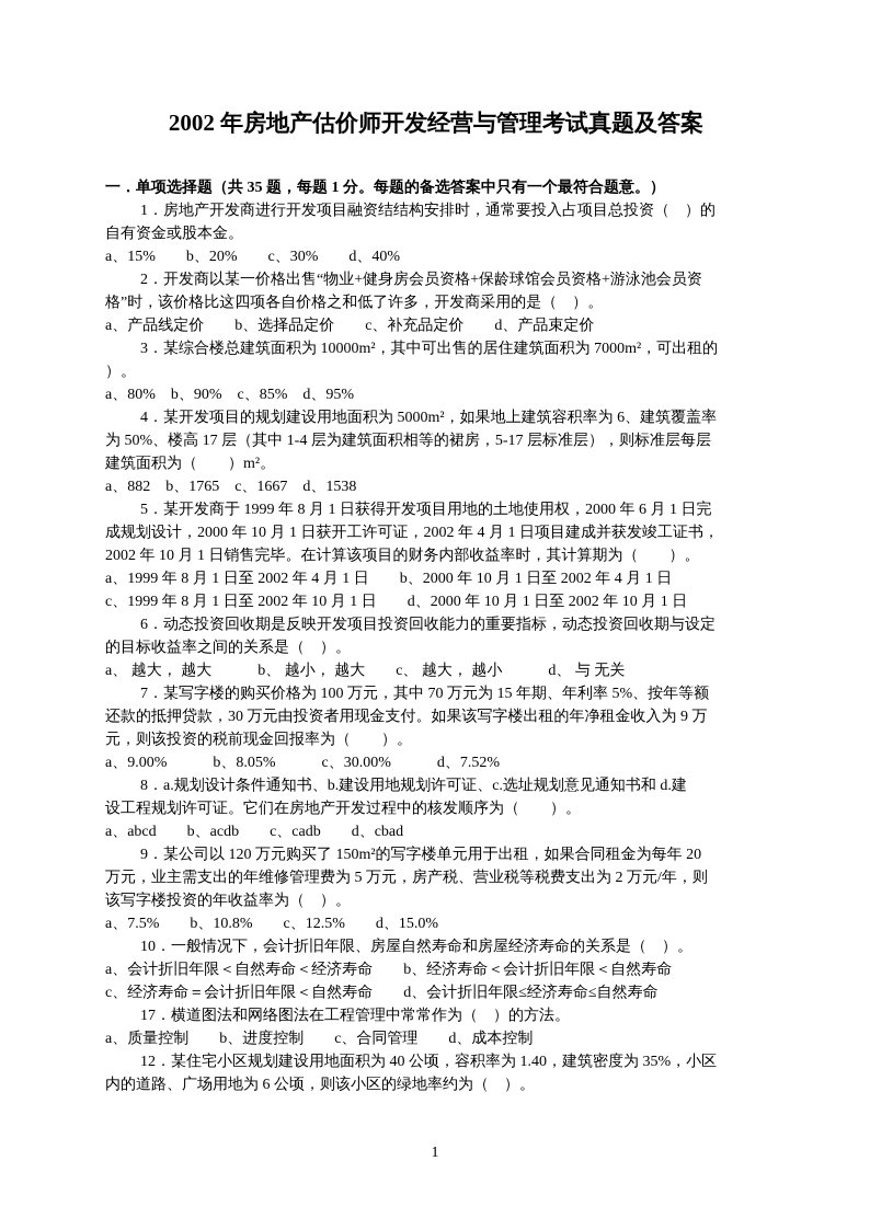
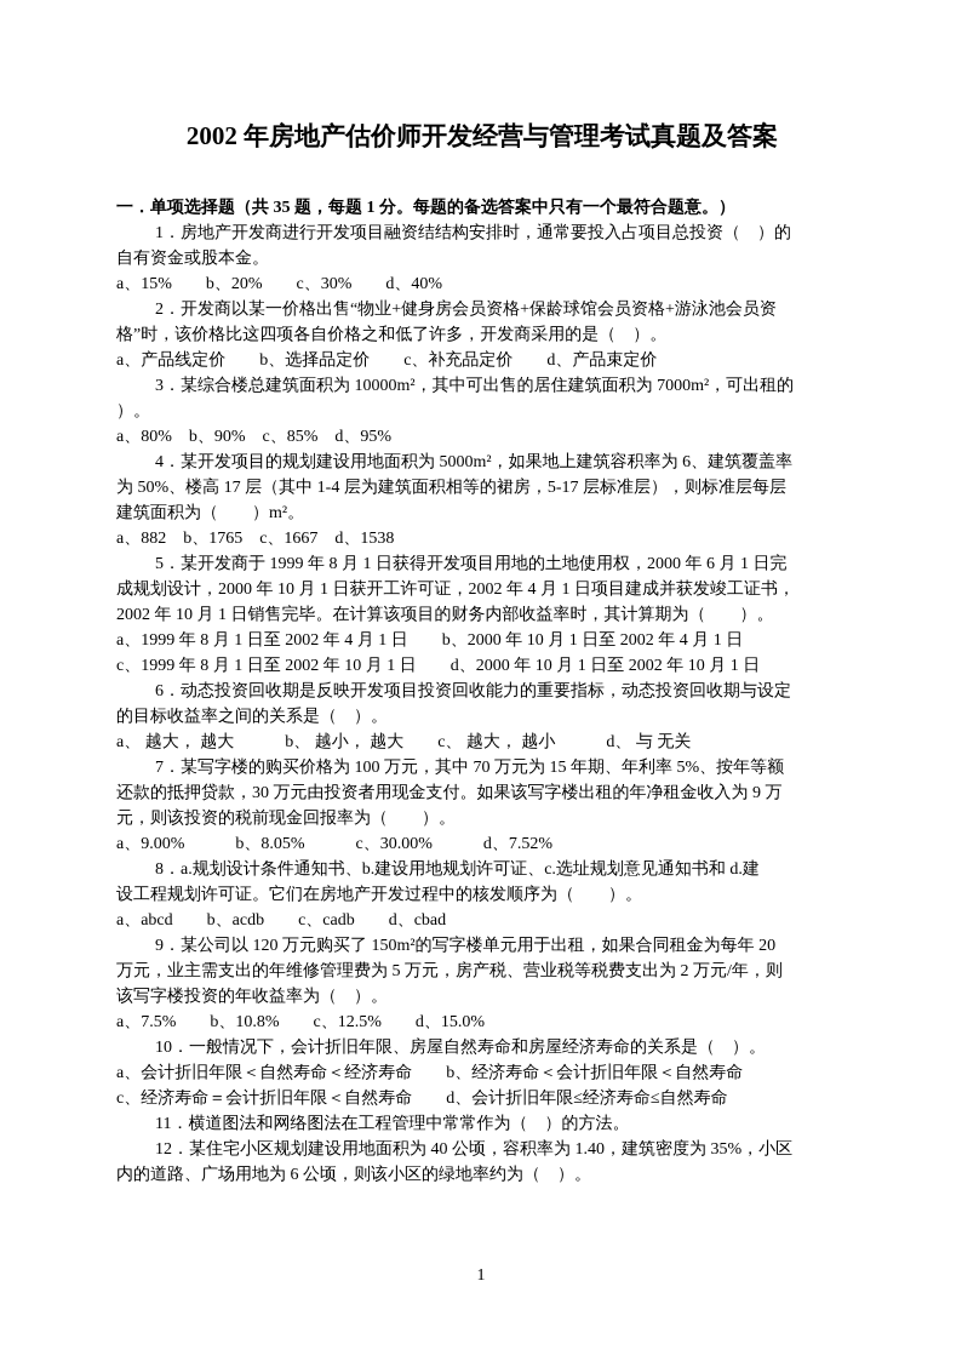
  2002 年房地产估价师开发经营与管理考试真题及答案
  一．单项选择题（共 35 题，每题 1 分。每题的备选答案中只有一个最符合题意。）
  1．房地产开发商进行开发项目融资结结构安排时，通常要投入占项目总投资（ ）的
  自有资金或股本金。
  a、15% b、20% c、30% d、40%
  2．开发商以某一价格出售“物业+健身房会员资格+保龄球馆会员资格+游泳池会员资
  格”时，该价格比这四项各自价格之和低了许多，开发商采用的是（ ）。
  a、产品线定价 b、选择品定价 c、补充品定价 d、产品束定价
  3．某综合楼总建筑面积为 10000m²，其中可出售的居住建筑面积为 7000m²，可出租的
  ）。
  a、80% b、90% c、85% d、95%
  4．某开发项目的规划建设用地面积为 5000m²，如果地上建筑容积率为 6、建筑覆盖率
  为 50%、楼高 17 层（其中 1-4 层为建筑面积相等的裙房，5-17 层标准层），则标准层每层
  建筑面积为（ ）m²。
  a、882 b、1765 c、1667 d、1538
  5．某开发商于 1999 年 8 月 1 日获得开发项目用地的土地使用权，2000 年 6 月 1 日完
  成规划设计，2000 年 10 月 1 日获开工许可证，2002 年 4 月 1 日项目建成并获发竣工证书，
  2002 年 10 月 1 日销售完毕。在计算该项目的财务内部收益率时，其计算期为（ ）。
  a、1999 年 8 月 1 日至 2002 年 4 月 1 日 b、2000 年 10 月 1 日至 2002 年 4 月 1 日
  c、1999 年 8 月 1 日至 2002 年 10 月 1 日 d、2000 年 10 月 1 日至 2002 年 10 月 1 日
  6．动态投资回收期是反映开发项目投资回收能力的重要指标，动态投资回收期与设定
  的目标收益率之间的关系是（ ）。
  a、 越大， 越大 b、 越小， 越大 c、 越大， 越小 d、 与 无关
  7．某写字楼的购买价格为 100 万元，其中 70 万元为 15 年期、年利率 5%、按年等额
  还款的抵押贷款，30 万元由投资者用现金支付。如果该写字楼出租的年净租金收入为 9 万
  元，则该投资的税前现金回报率为（ ）。
  a、9.00% b、8.05% c、30.00% d、7.52%
  8．a.规划设计条件通知书、b.建设用地规划许可证、c.选址规划意见通知书和 d.建
  设工程规划许可证。它们在房地产开发过程中的核发顺序为（ ）。
  a、abcd b、acdb c、cadb d、cbad
  9．某公司以 120 万元购买了 150m²的写字楼单元用于出租，如果合同租金为每年 20
  万元，业主需支出的年维修管理费为 5 万元，房产税、营业税等税费支出为 2 万元/年，则
  该写字楼投资的年收益率为（ ）。
  a、7.5% b、10.8% c、12.5% d、15.0%
  10．一般情况下，会计折旧年限、房屋自然寿命和房屋经济寿命的关系是（ ）。
  a、会计折旧年限＜自然寿命＜经济寿命 b、经济寿命＜会计折旧年限＜自然寿命
  c、经济寿命＝会计折旧年限＜自然寿命 d、会计折旧年限≤经济寿命≤自然寿命
- 17．横道图法和网络图法在工程管理中常常作为（ ）的方法。
+ 11．横道图法和网络图法在工程管理中常常作为（ ）的方法。
- a、质量控制 b、进度控制 c、合同管理 d、成本控制
  12．某住宅小区规划建设用地面积为 40 公顷，容积率为 1.40，建筑密度为 35%，小区
  内的道路、广场用地为 6 公顷，则该小区的绿地率约为（ ）。
  1
